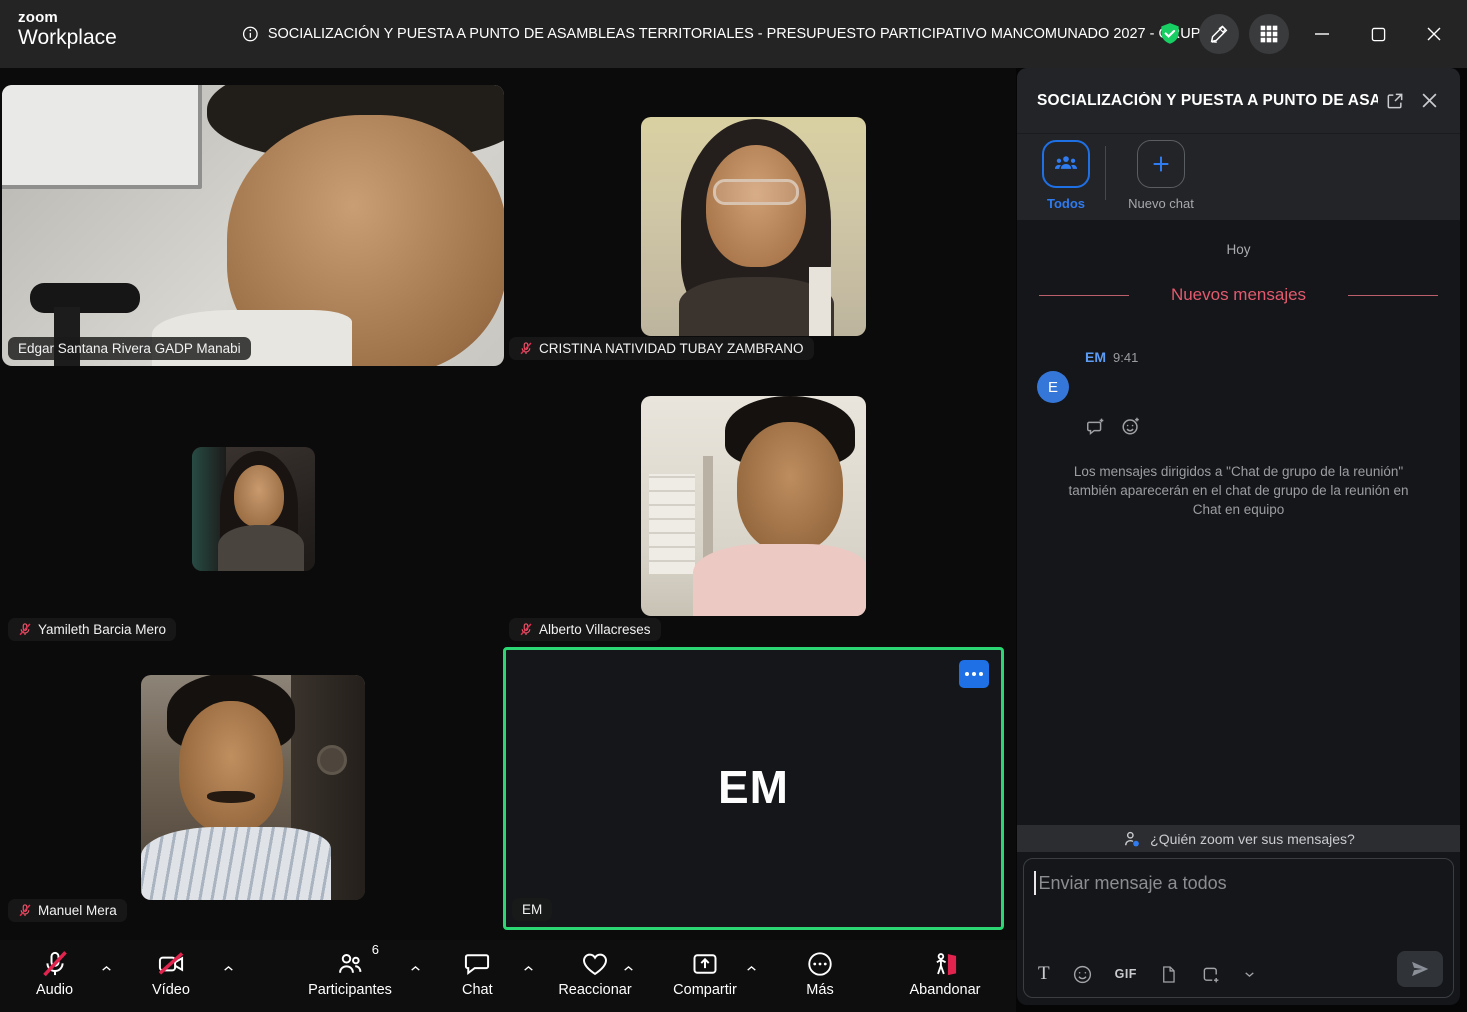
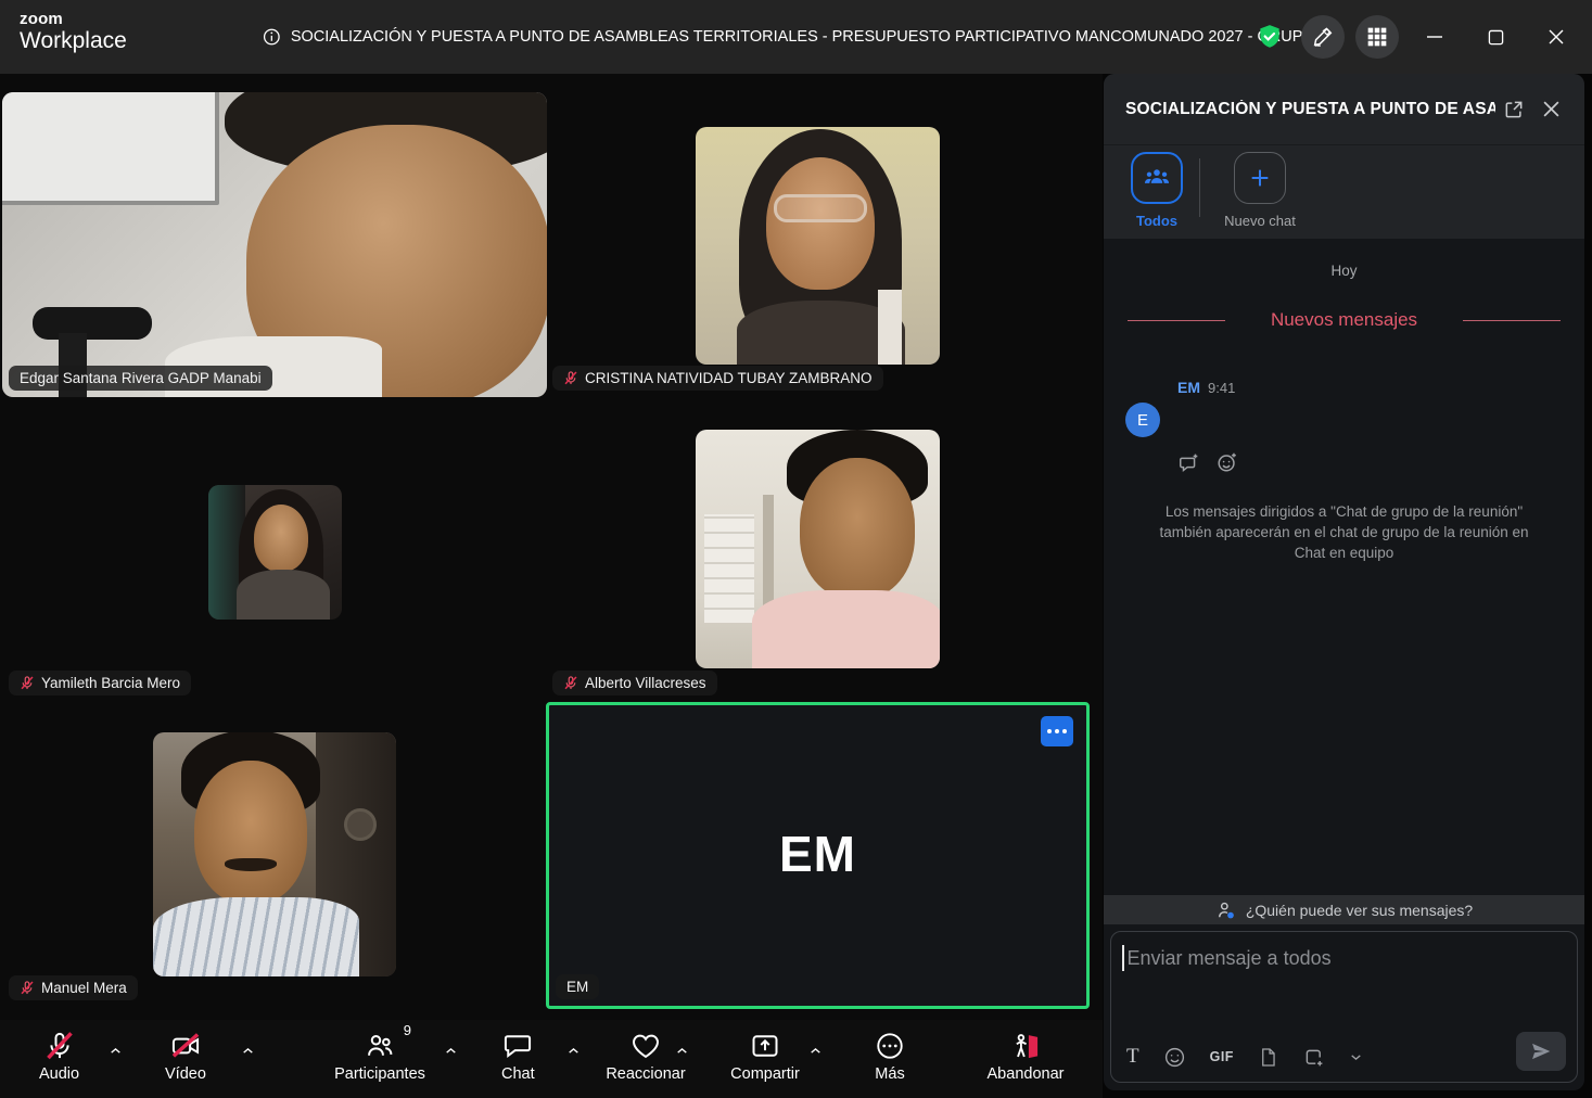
  zoom
  Workplace
  SOCIALIZACIÓN Y PUESTA A PUNTO DE ASAMBLEAS TERRITORIALES - PRESUPUESTO PARTICIPATIVO MANCOMUNADO 2027 -UP
  Edgar Santana Rivera GADP Manabi
  CRISTINA NATIVIDAD TUBAY ZAMBRANO
  Yamileth Barcia Mero
  Alberto Villacreses
  Manuel Mera
  EM
  EM
  Audio
  Vídeo
- 6
+ 9
  Participantes
  Chat
  Reaccionar
  Compartir
  Más
  Abandonar
  SOCIALIZACIÓN Y PUESTA A PUNTO DE ASA
  Todos
  Nuevo chat
  Hoy
  Nuevos mensajes
  EM 9:41
  E
  Los mensajes dirigidos a "Chat de grupo de la reunión" también aparecerán en el chat de grupo de la reunión en Chat en equipo
- ¿Quién zoom ver sus mensajes?
+ ¿Quién puede ver sus mensajes?
  Enviar mensaje a todos
  T
  GIF
